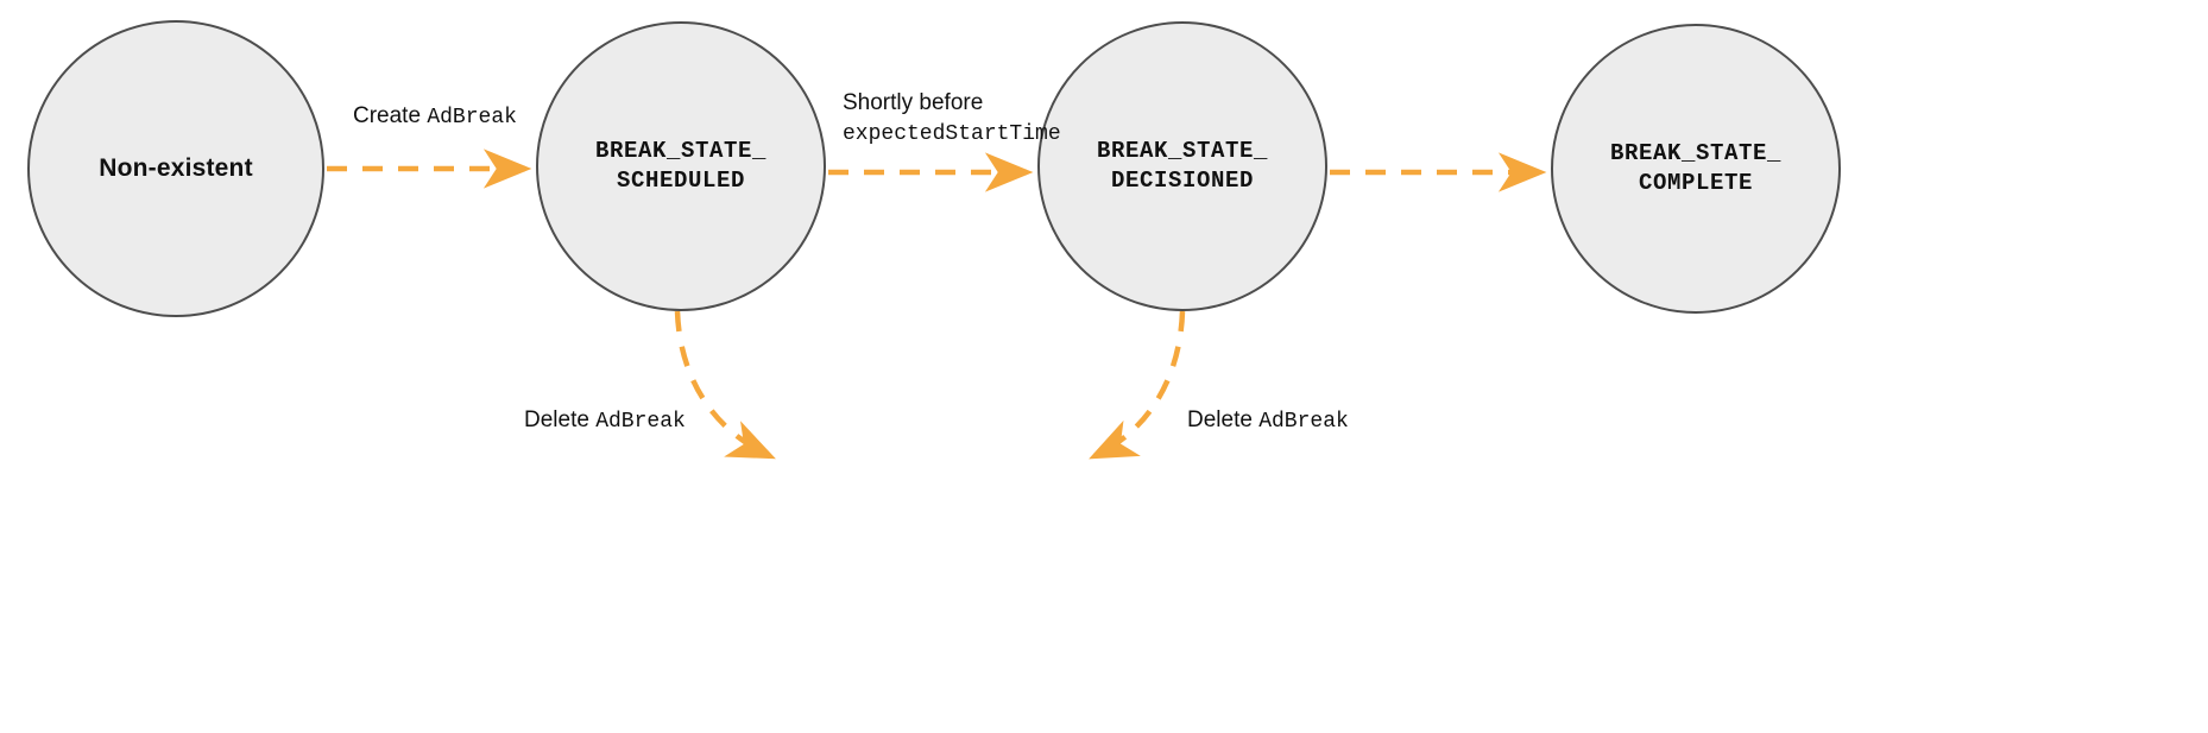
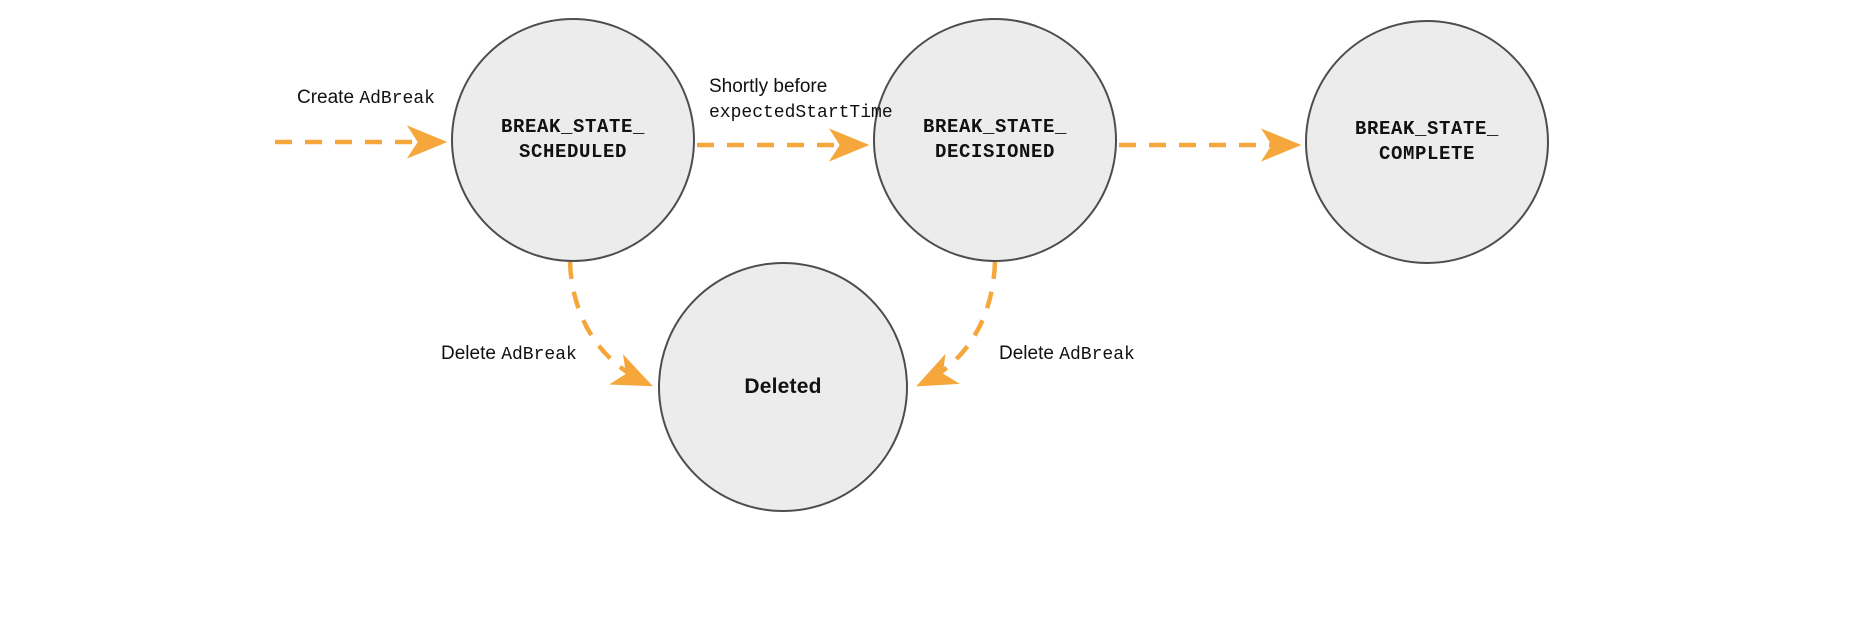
- Non-existent
  BREAK_STATE_
  SCHEDULED
  BREAK_STATE_
  DECISIONED
  BREAK_STATE_
  COMPLETE
+ Deleted
  Create AdBreak
  Shortly before
  expectedStartTime
  Delete AdBreak
  Delete AdBreak
